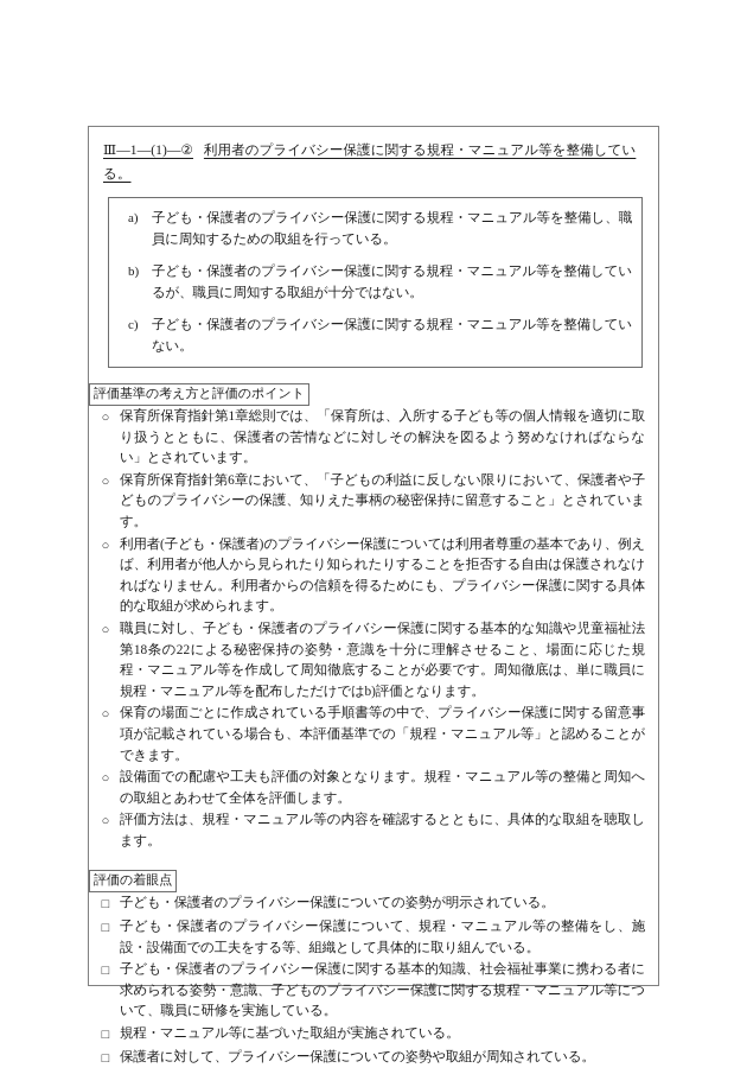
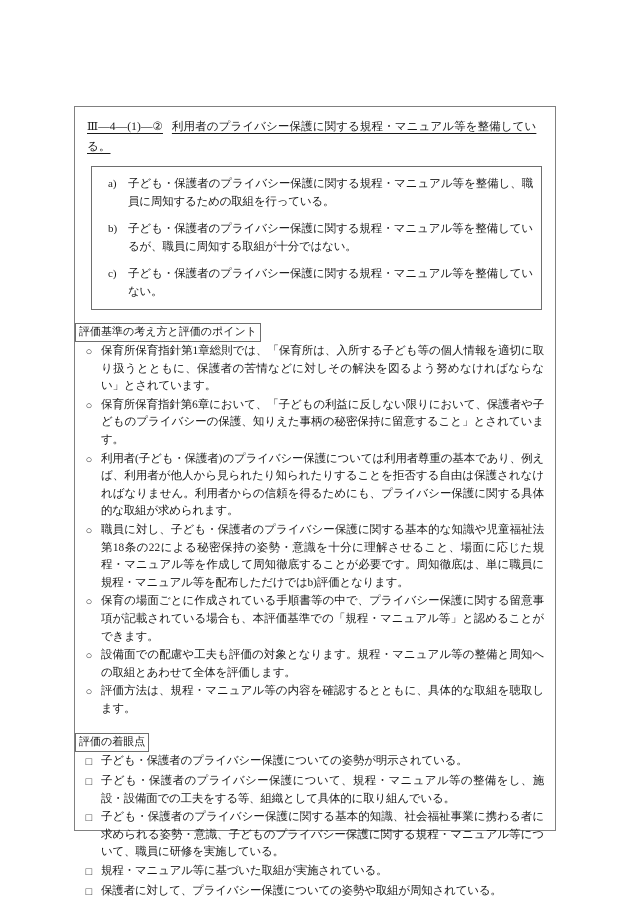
- Ⅲ—1—(1)—② 利用者のプライバシー保護に関する規程・マニュアル等を整備している。
+ Ⅲ—4—(1)—② 利用者のプライバシー保護に関する規程・マニュアル等を整備している。
  a)
  子ども・保護者のプライバシー保護に関する規程・マニュアル等を整備し、職員に周知するための取組を行っている。
  b)
  子ども・保護者のプライバシー保護に関する規程・マニュアル等を整備しているが、職員に周知する取組が十分ではない。
  c)
  子ども・保護者のプライバシー保護に関する規程・マニュアル等を整備していない。
  評価基準の考え方と評価のポイント
  保育所保育指針第1章総則では、「保育所は、入所する子ども等の個人情報を適切に取り扱うとともに、保護者の苦情などに対しその解決を図るよう努めなければならない」とされています。
  保育所保育指針第6章において、「子どもの利益に反しない限りにおいて、保護者や子どものプライバシーの保護、知りえた事柄の秘密保持に留意すること」とされています。
  利用者(子ども・保護者)のプライバシー保護については利用者尊重の基本であり、例えば、利用者が他人から見られたり知られたりすることを拒否する自由は保護されなければなりません。利用者からの信頼を得るためにも、プライバシー保護に関する具体的な取組が求められます。
  職員に対し、子ども・保護者のプライバシー保護に関する基本的な知識や児童福祉法第18条の22による秘密保持の姿勢・意識を十分に理解させること、場面に応じた規程・マニュアル等を作成して周知徹底することが必要です。周知徹底は、単に職員に規程・マニュアル等を配布しただけではb)評価となります。
  保育の場面ごとに作成されている手順書等の中で、プライバシー保護に関する留意事項が記載されている場合も、本評価基準での「規程・マニュアル等」と認めることができます。
  設備面での配慮や工夫も評価の対象となります。規程・マニュアル等の整備と周知への取組とあわせて全体を評価します。
  評価方法は、規程・マニュアル等の内容を確認するとともに、具体的な取組を聴取します。
  評価の着眼点
  子ども・保護者のプライバシー保護についての姿勢が明示されている。
  子ども・保護者のプライバシー保護について、規程・マニュアル等の整備をし、施設・設備面での工夫をする等、組織として具体的に取り組んでいる。
  子ども・保護者のプライバシー保護に関する基本的知識、社会福祉事業に携わる者に求められる姿勢・意識、子どものプライバシー保護に関する規程・マニュアル等について、職員に研修を実施している。
  規程・マニュアル等に基づいた取組が実施されている。
  保護者に対して、プライバシー保護についての姿勢や取組が周知されている。
